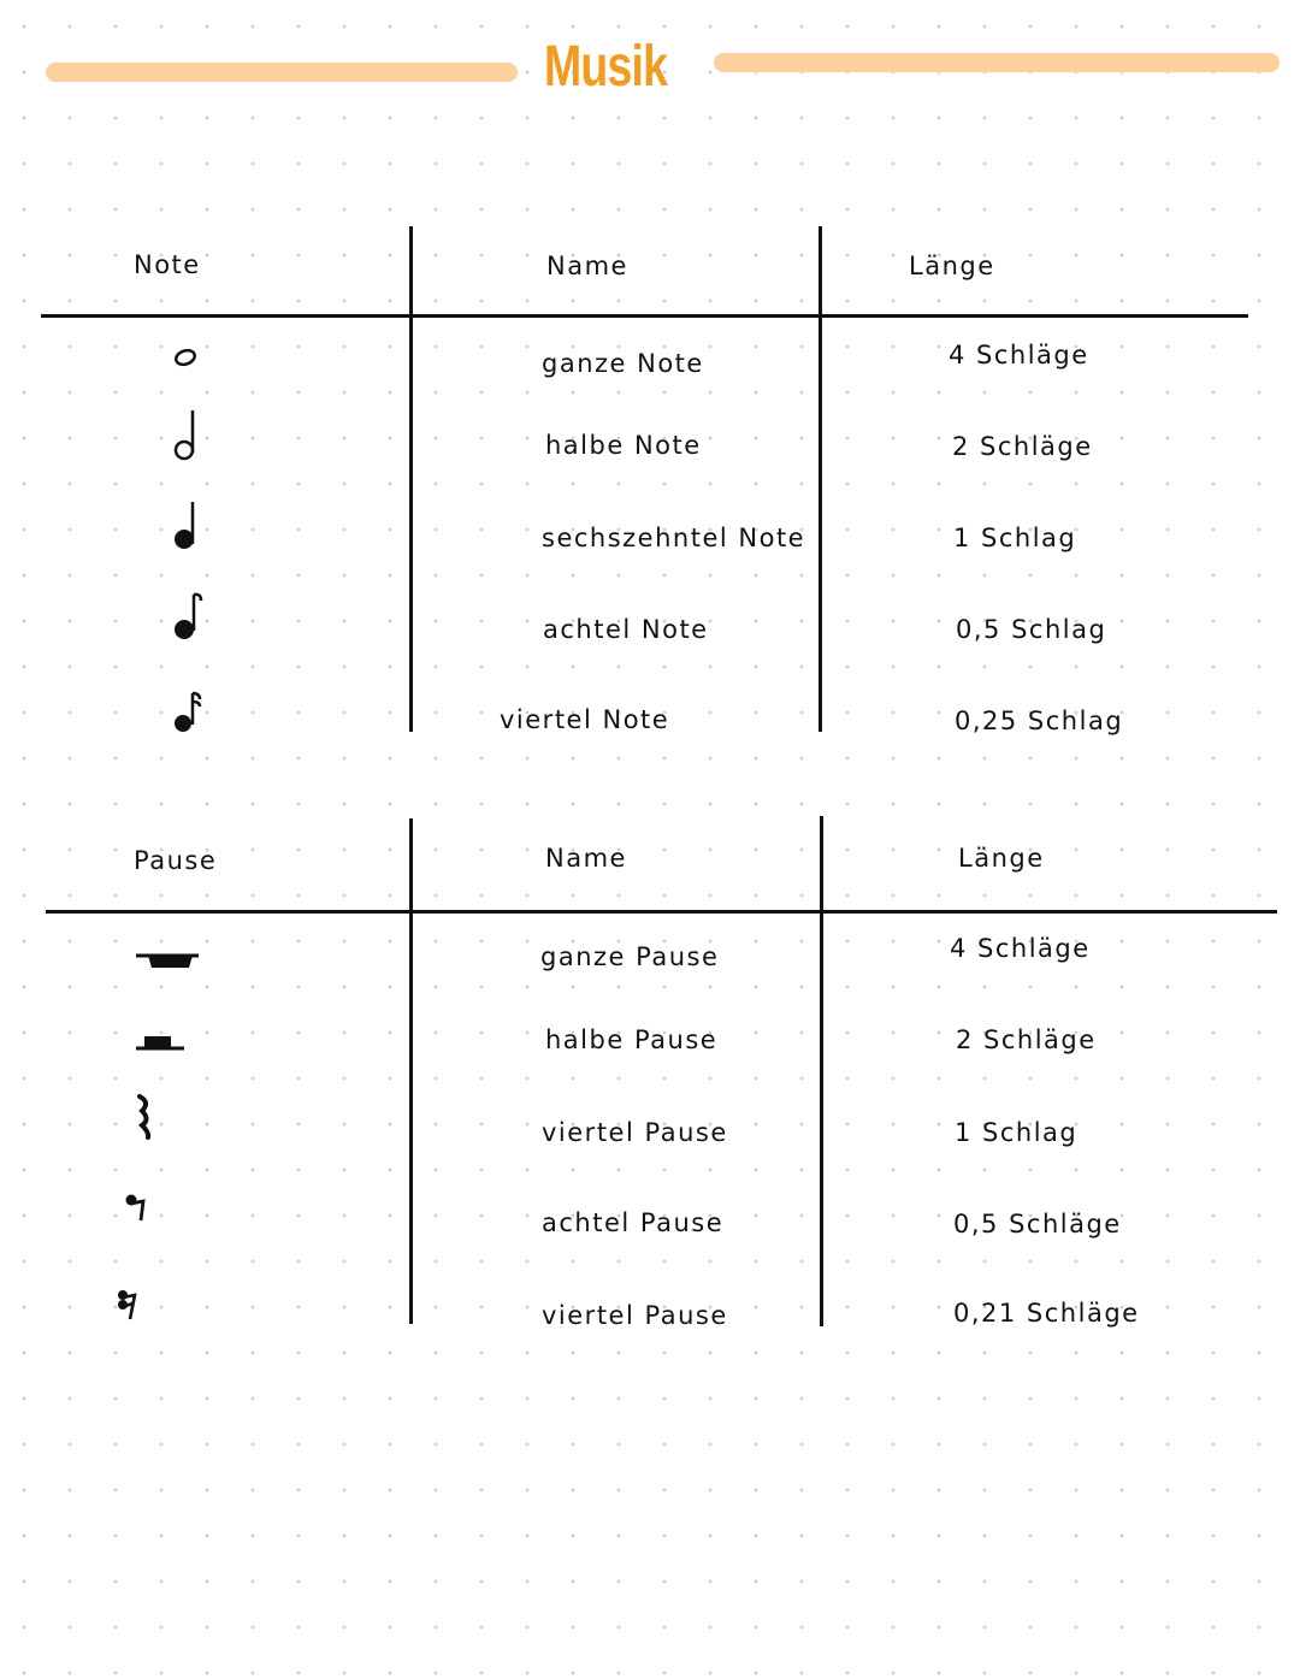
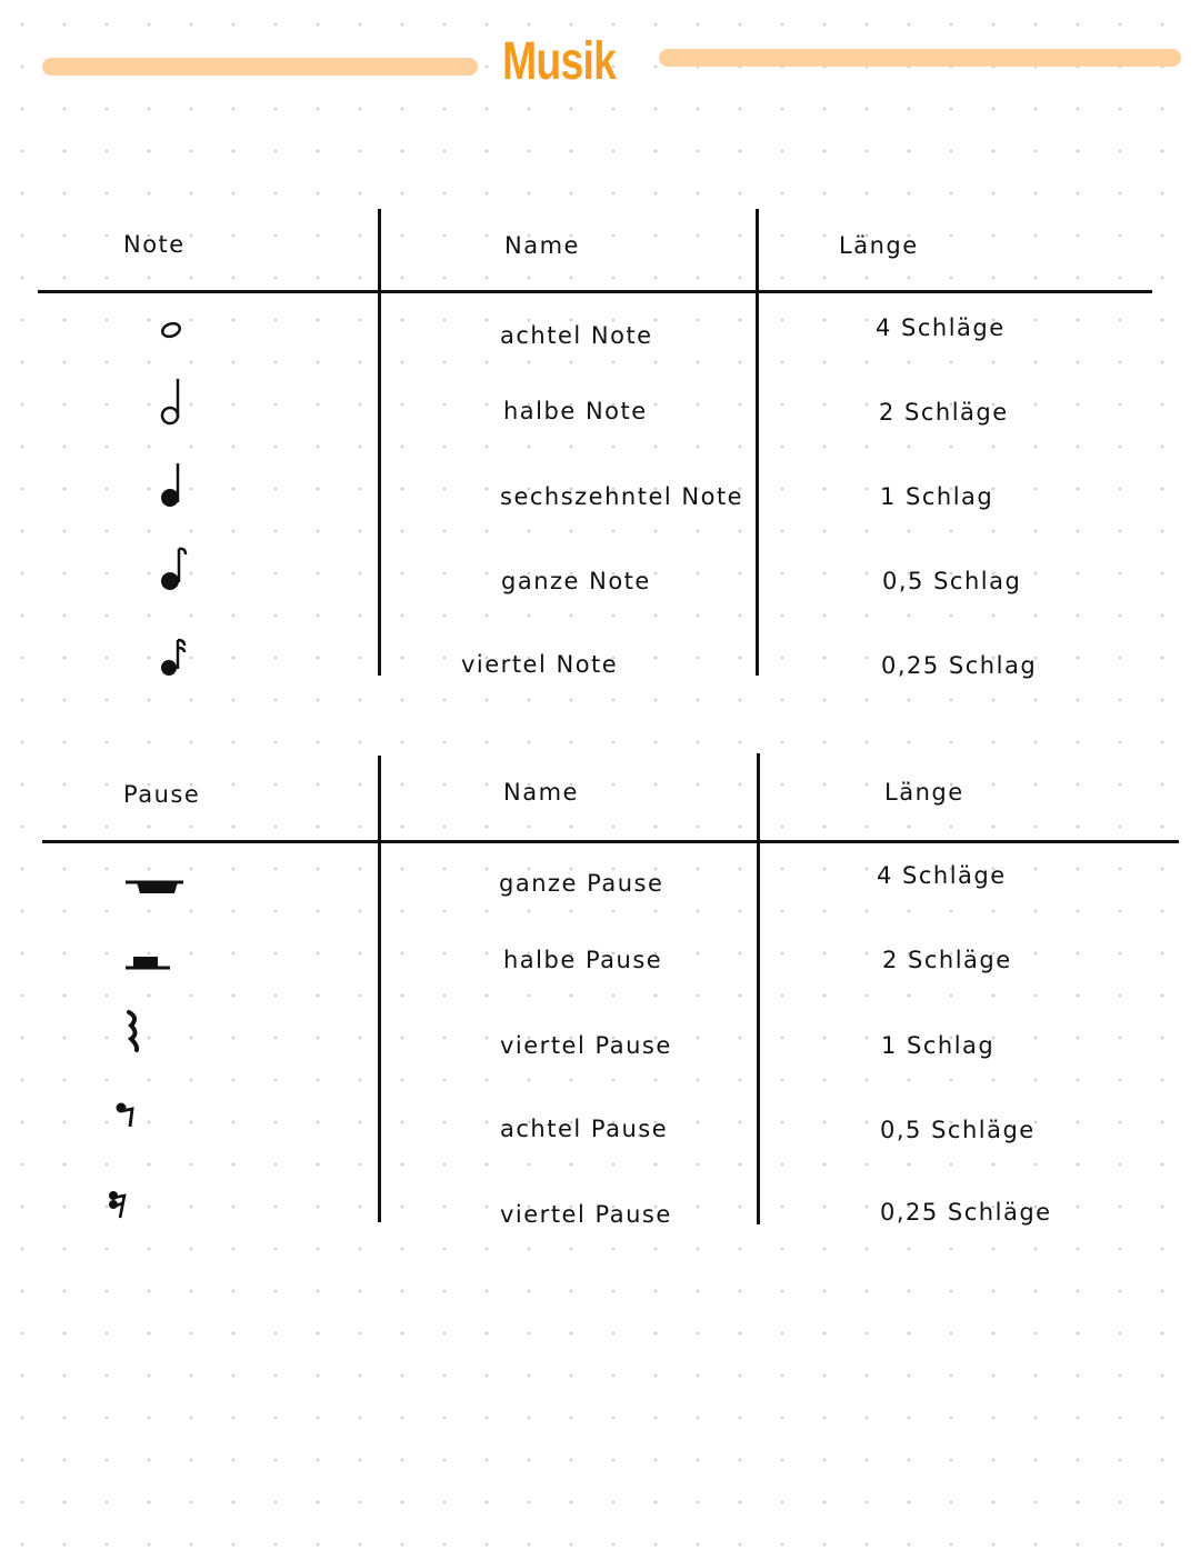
  Musik
  Note
  Name
  Länge
- ganze Note
+ achtel Note
  halbe Note
  sechszehntel Note
- achtel Note
+ ganze Note
  viertel Note
  4 Schläge
  2 Schläge
  1 Schlag
  0,5 Schlag
  0,25 Schlag
  Pause
  Name
  Länge
  ganze Pause
  halbe Pause
  viertel Pause
  achtel Pause
  viertel Pause
  4 Schläge
  2 Schläge
  1 Schlag
  0,5 Schläge
- 0,21 Schläge
+ 0,25 Schläge
